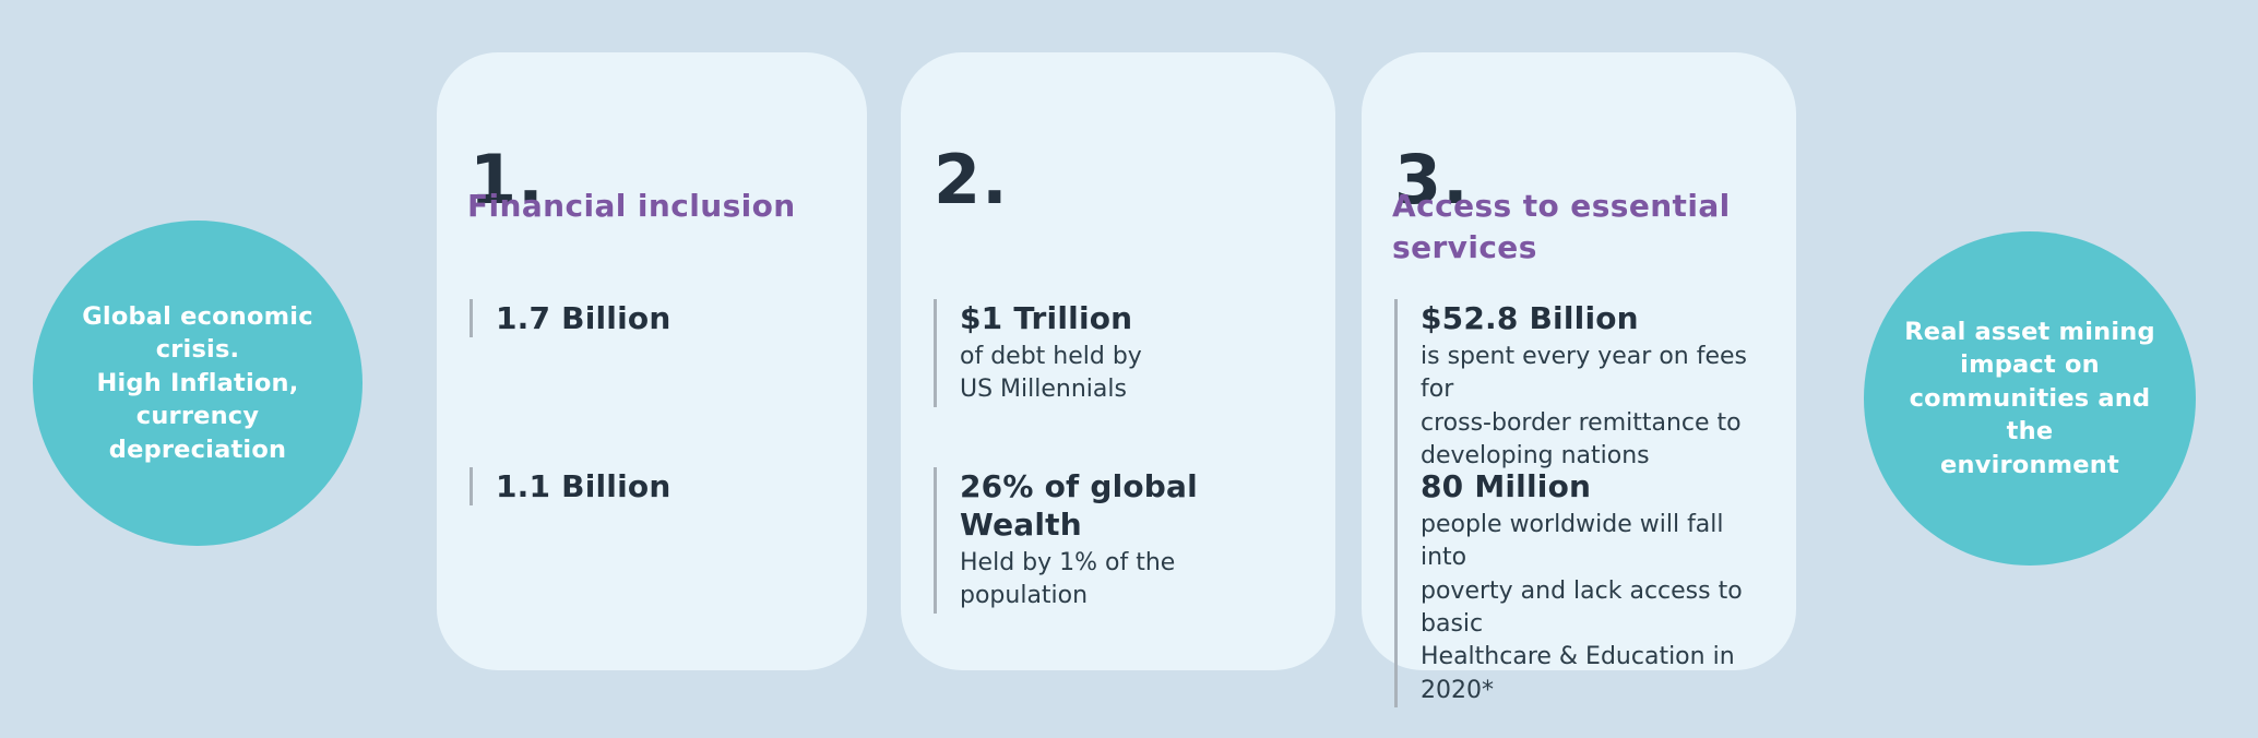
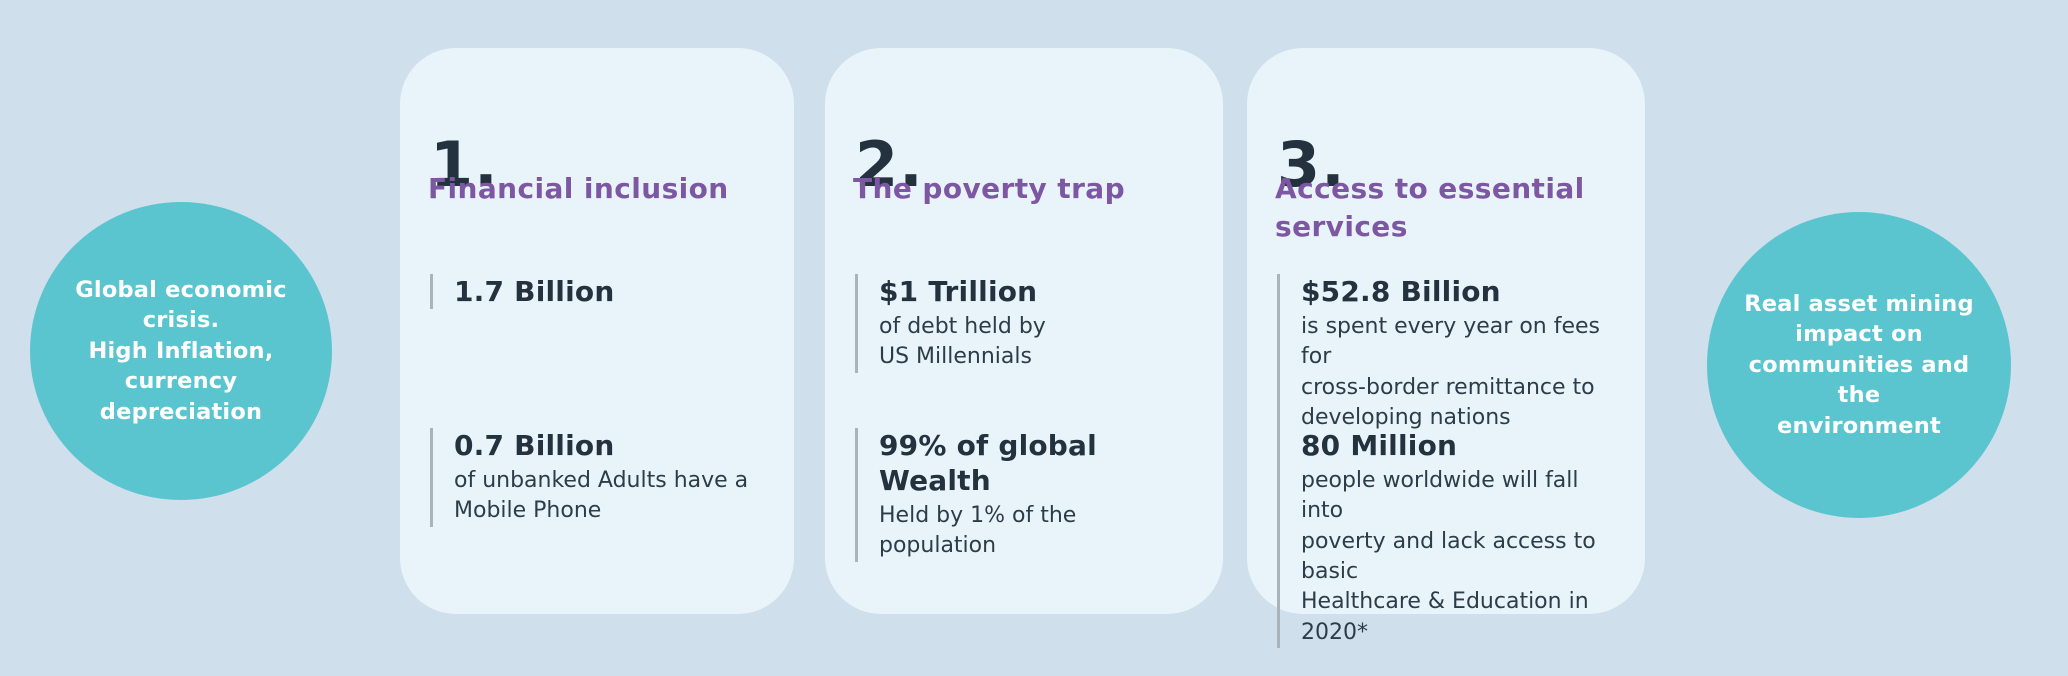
  Global economic
  crisis.
  High Inflation,
  currency
  depreciation
  1.
  Financial inclusion
  1.7 Billion
- 1.1 Billion
+ 0.7 Billion
+ of unbanked Adults have a
+ Mobile Phone
  2.
+ The poverty trap
  $1 Trillion
  of debt held by
  US Millennials
- 26% of global Wealth
+ 99% of global Wealth
  Held by 1% of the
  population
  3.
  Access to essential
  services
  $52.8 Billion
  is spent every year on fees for
  cross-border remittance to
  developing nations
  80 Million
  people worldwide will fall into
  poverty and lack access to basic
  Healthcare & Education in 2020*
  Real asset mining
  impact on
  communities and the
  environment
